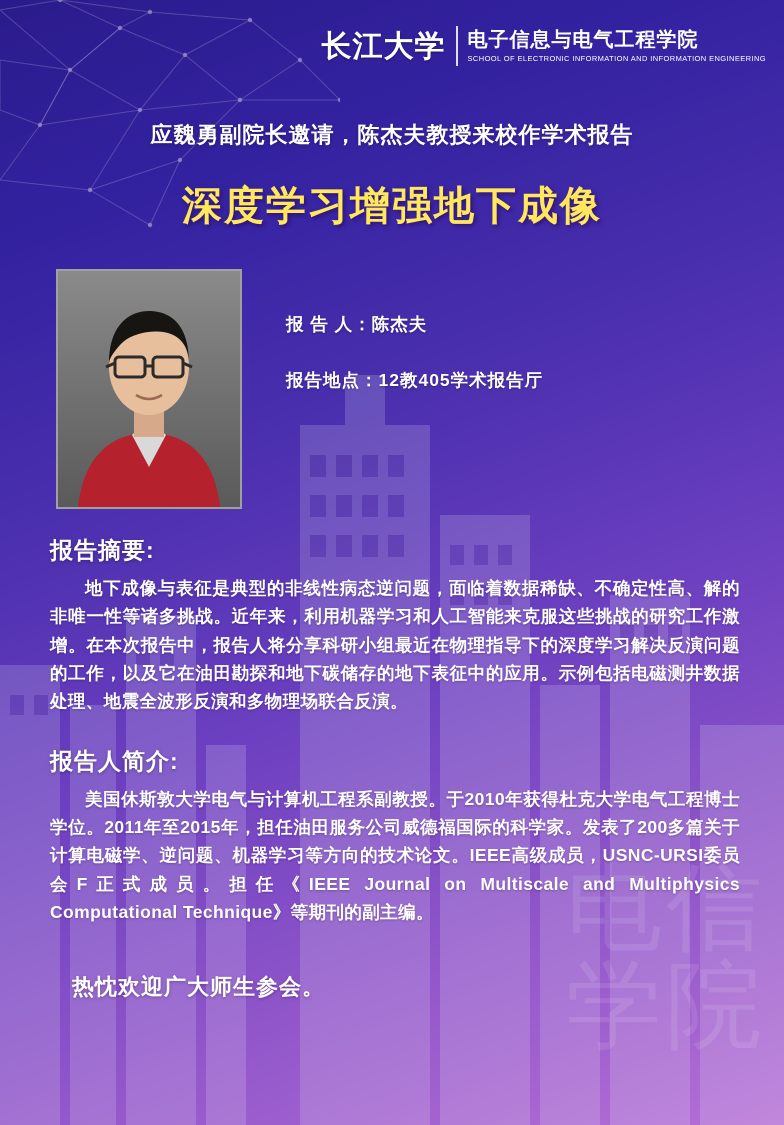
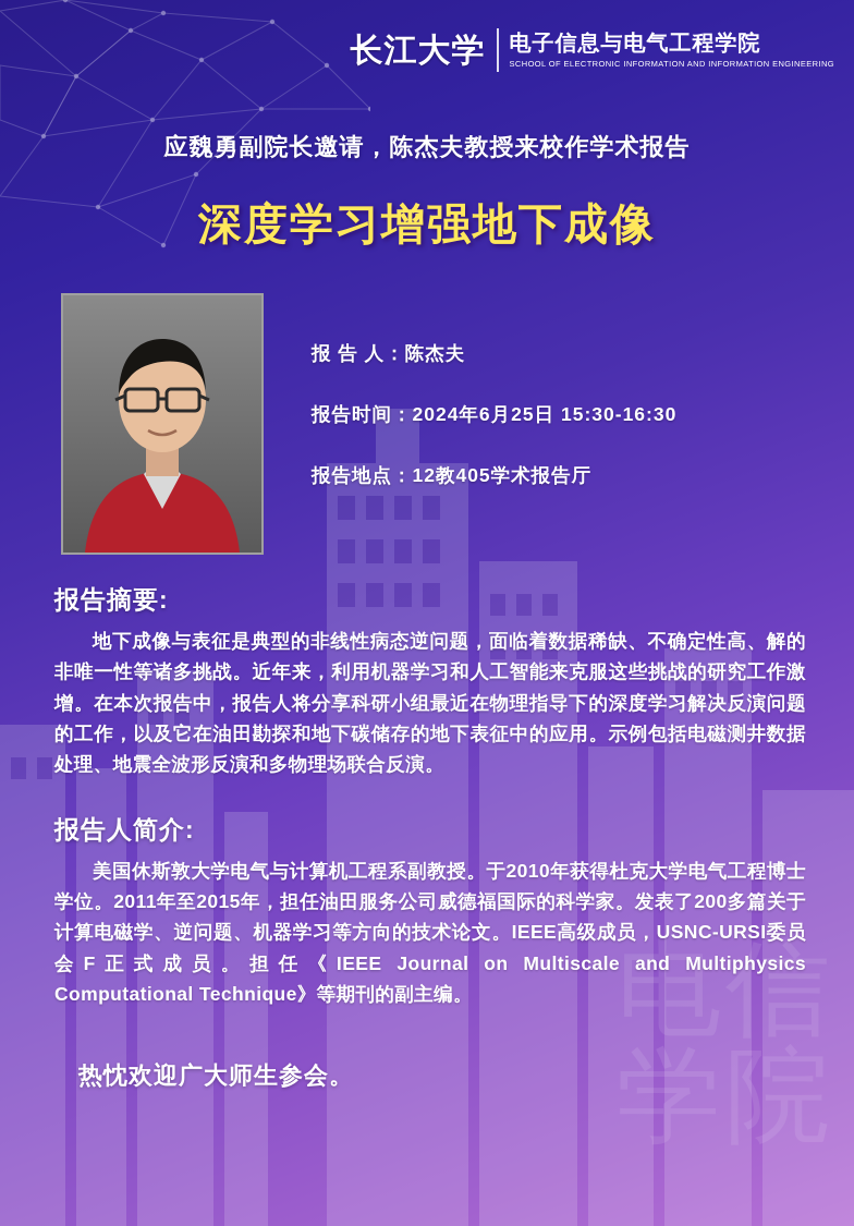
  电信
  学院
  长江大学
  电子信息与电气工程学院
  SCHOOL OF ELECTRONIC INFORMATION AND INFORMATION ENGINEERING
  应魏勇副院长邀请，陈杰夫教授来校作学术报告
  深度学习增强地下成像
  报 告 人：陈杰夫
+ 报告时间：2024年6月25日 15:30-16:30
  报告地点：12教405学术报告厅
  报告摘要:
  地下成像与表征是典型的非线性病态逆问题，面临着数据稀缺、不确定性高、解的非唯一性等诸多挑战。近年来，利用机器学习和人工智能来克服这些挑战的研究工作激增。在本次报告中，报告人将分享科研小组最近在物理指导下的深度学习解决反演问题的工作，以及它在油田勘探和地下碳储存的地下表征中的应用。示例包括电磁测井数据处理、地震全波形反演和多物理场联合反演。
  报告人简介:
  美国休斯敦大学电气与计算机工程系副教授。于2010年获得杜克大学电气工程博士学位。2011年至2015年，担任油田服务公司威德福国际的科学家。发表了200多篇关于计算电磁学、逆问题、机器学习等方向的技术论文。IEEE高级成员，USNC-URSI委员会F正式成员。担任《IEEE Journal on Multiscale and Multiphysics Computational Technique》等期刊的副主编。
  热忱欢迎广大师生参会。
